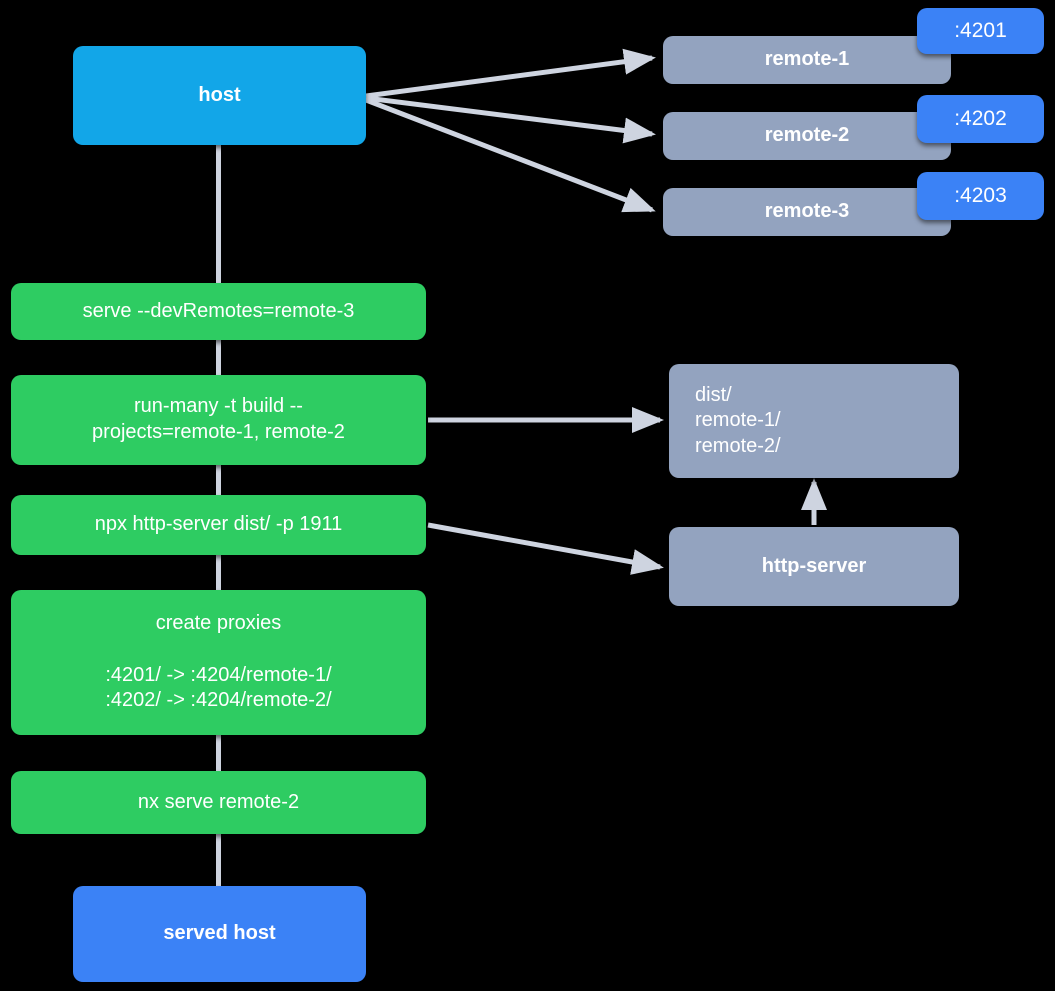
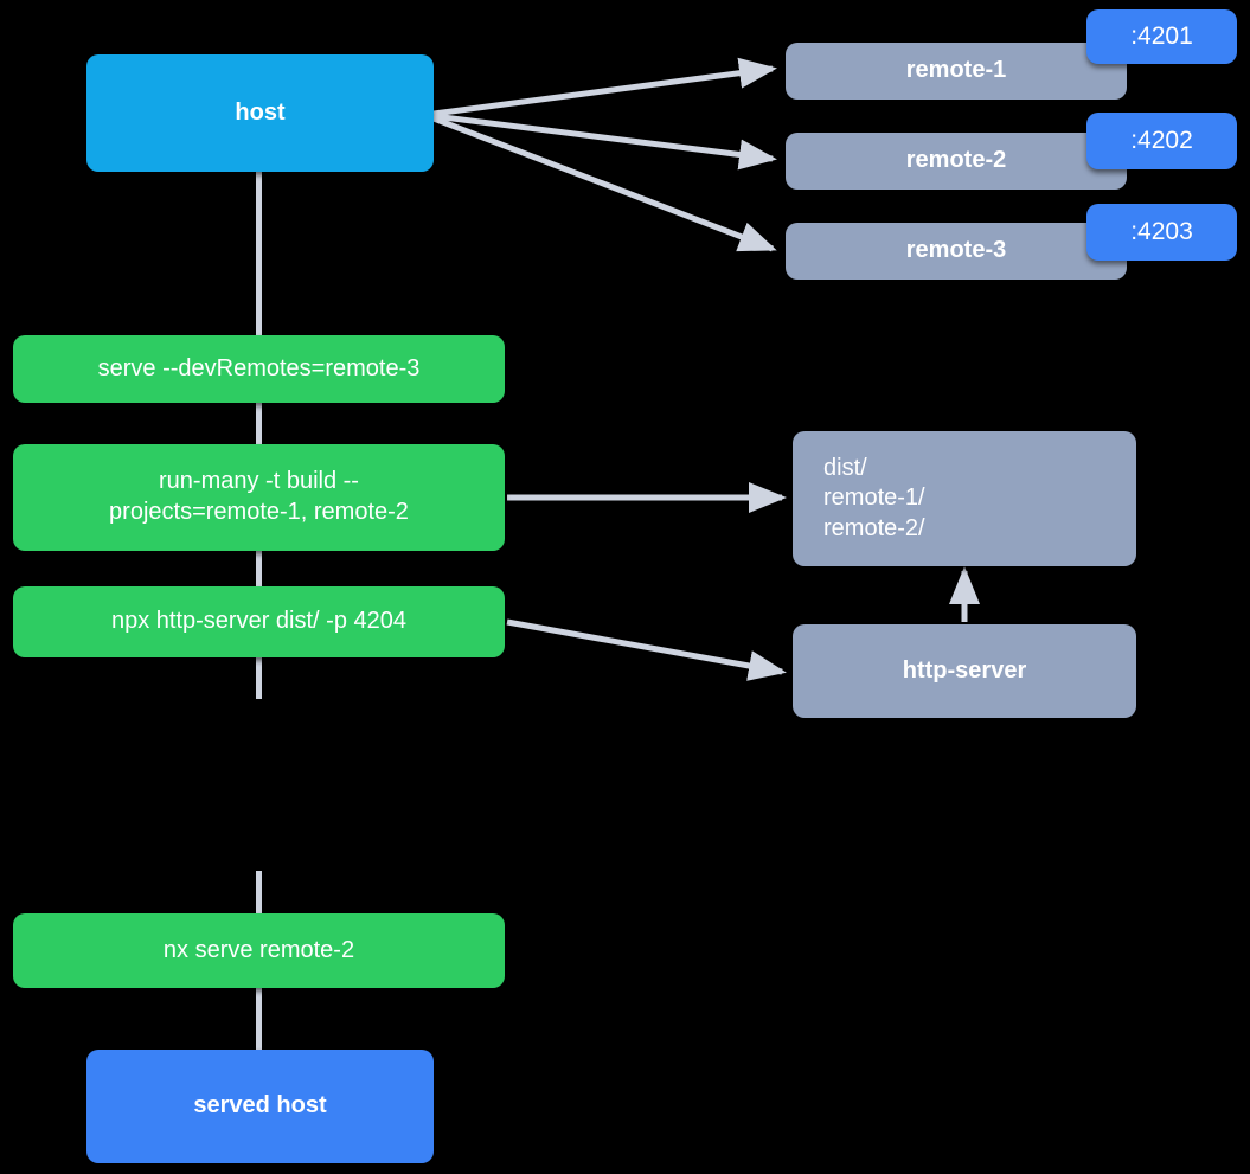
  host
  remote-1
  :4201
  remote-2
  :4202
  remote-3
  :4203
  serve --devRemotes=remote-3
  run-many -t build --
  projects=remote-1, remote-2
- npx http-server dist/ -p 1911
+ npx http-server dist/ -p 4204
- create proxies
- :4201/ -> :4204/remote-1/
- :4202/ -> :4204/remote-2/
  nx serve remote-2
  served host
  dist/
  remote-1/
  remote-2/
  http-server
